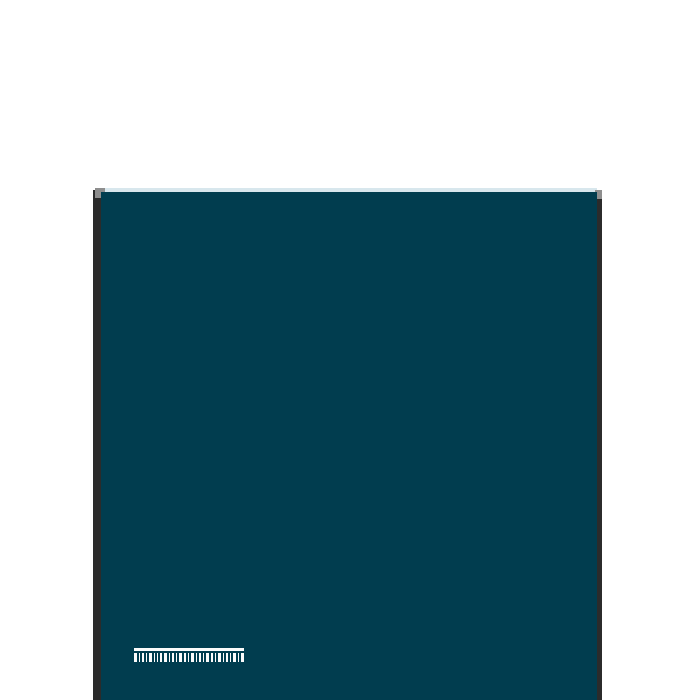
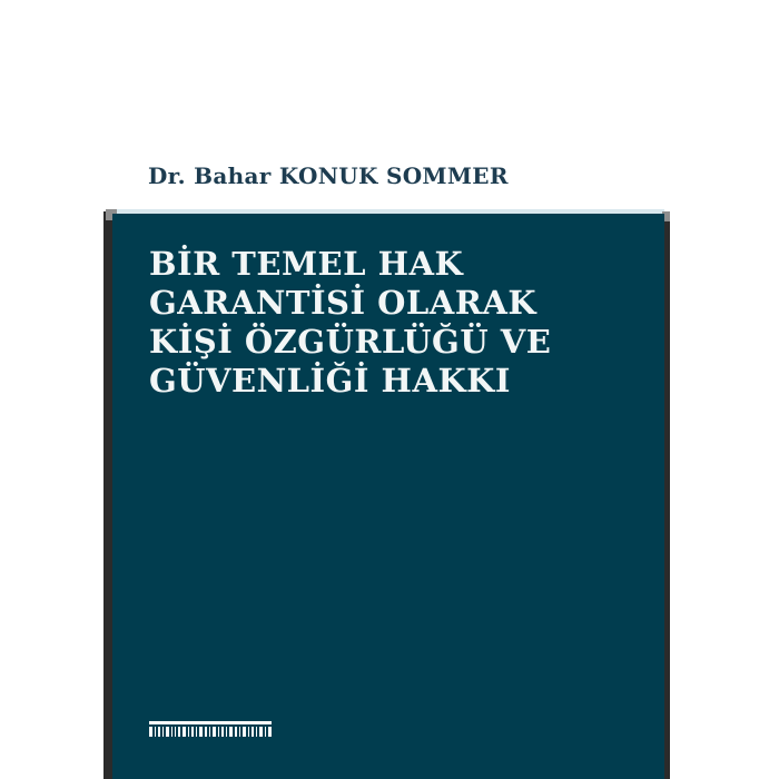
+ Dr. Bahar KONUK SOMMER
+ BİR TEMEL HAK
+ GARANTİSİ OLARAK
+ KİŞİ ÖZGÜRLÜĞÜ VE
+ GÜVENLİĞİ HAKKI
